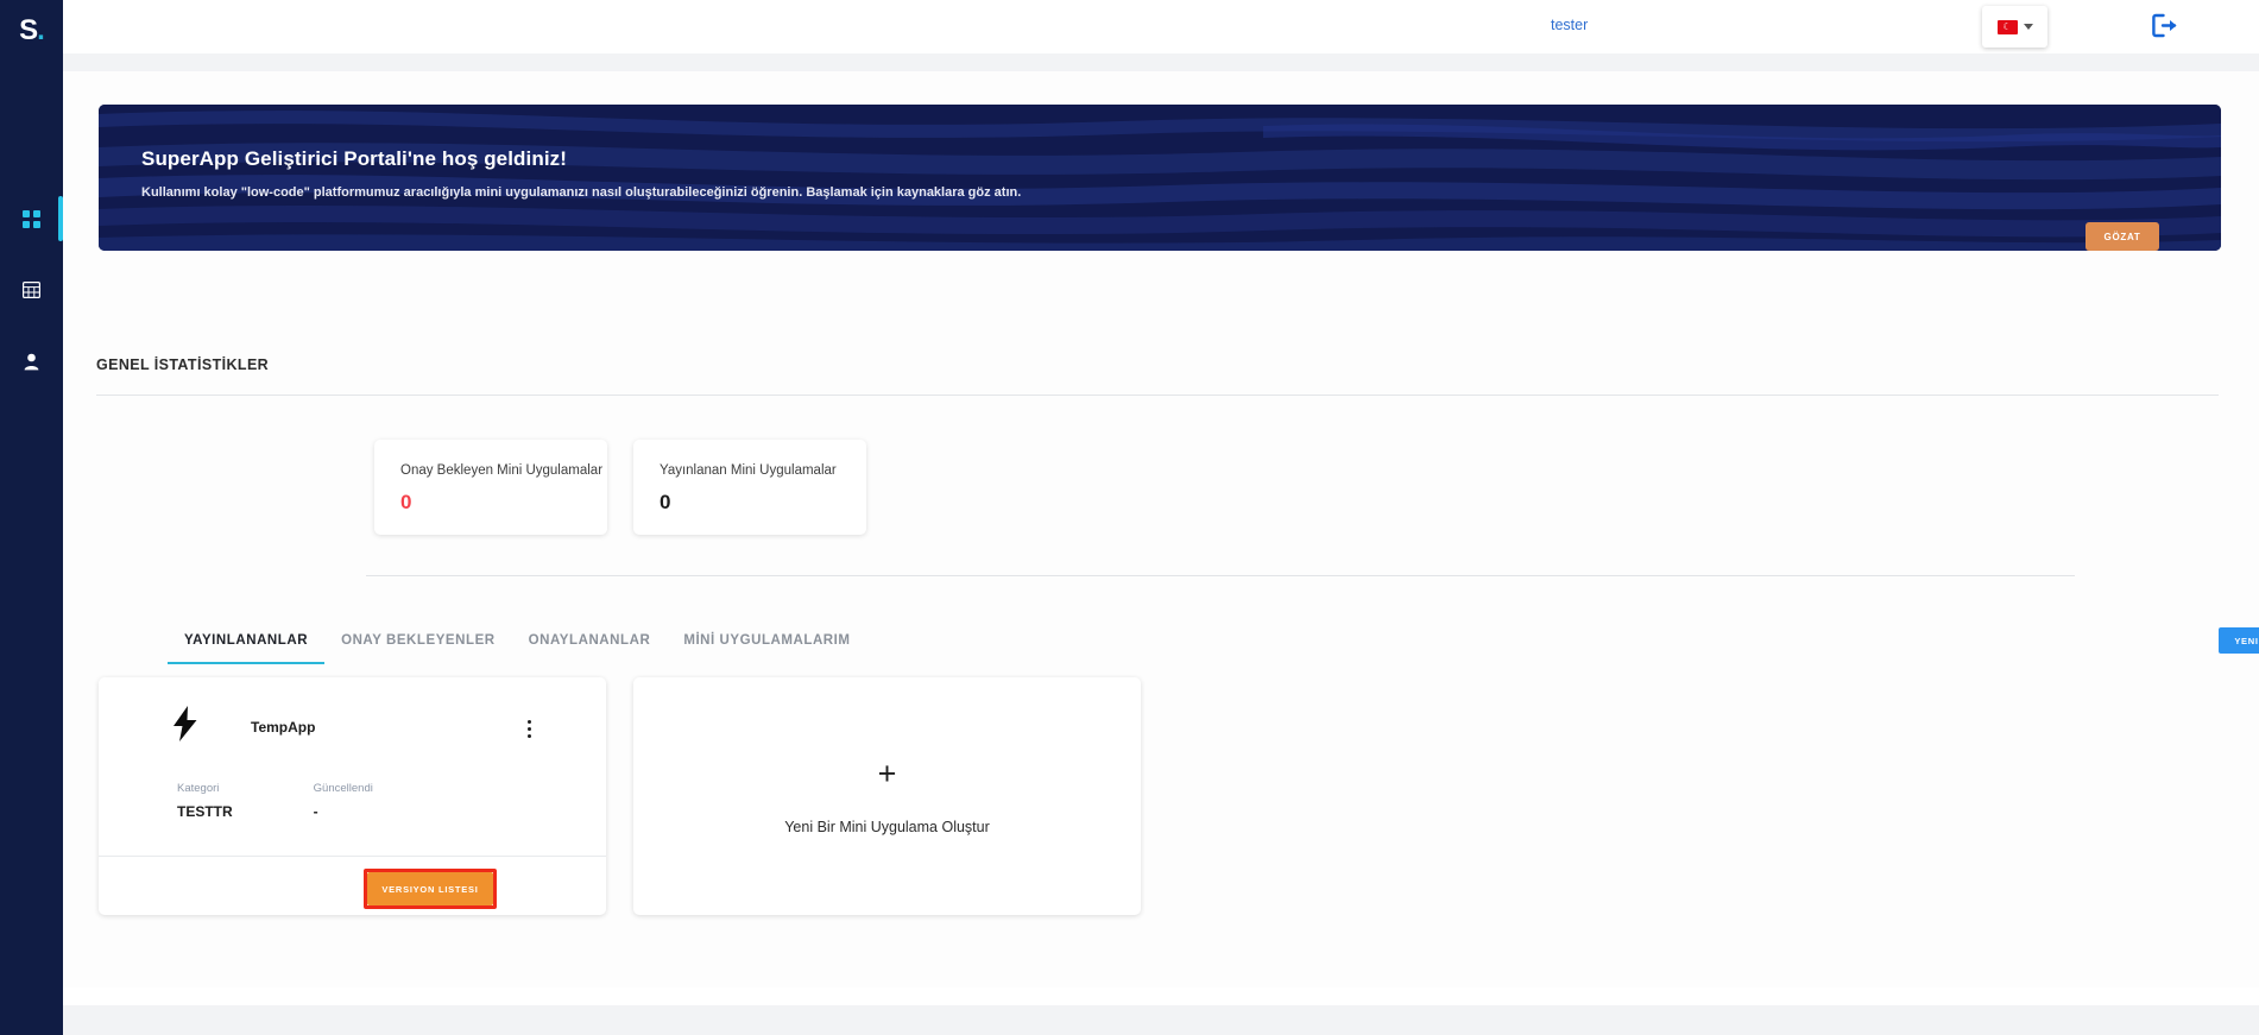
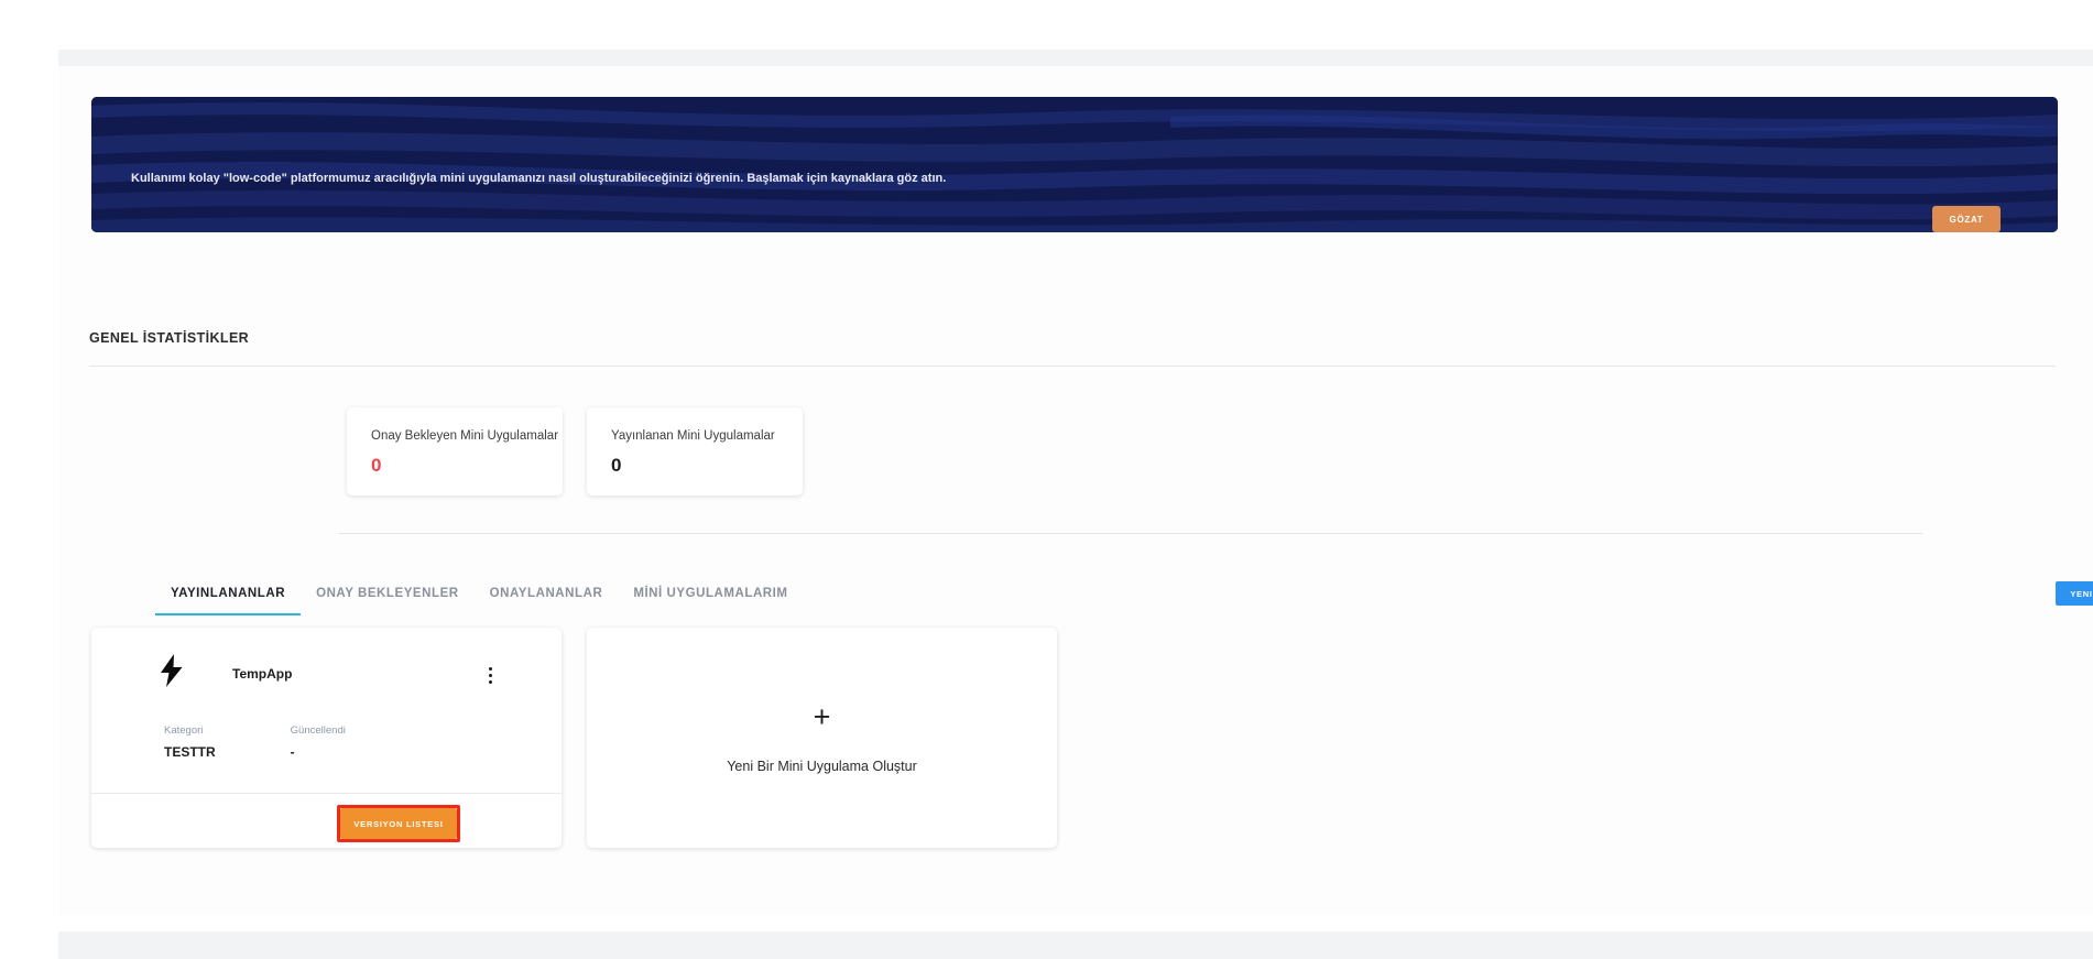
- S
- .
- tester
- ☾
- SuperApp Geliştirici Portali'ne hoş geldiniz!
  Kullanımı kolay "low-code" platformumuz aracılığıyla mini uygulamanızı nasıl oluşturabileceğinizi öğrenin. Başlamak için kaynaklara göz atın.
  GÖZAT
  GENEL İSTATİSTİKLER
  Onay Bekleyen Mini Uygulamalar
  0
  Yayınlanan Mini Uygulamalar
  0
  YAYINLANANLAR
  ONAY BEKLEYENLER
  ONAYLANANLAR
  MİNİ UYGULAMALARIM
  TempApp
  Kategori
  TESTTR
  Güncellendi
  -
  VERSIYON LISTESI
  +
  Yeni Bir Mini Uygulama Oluştur
